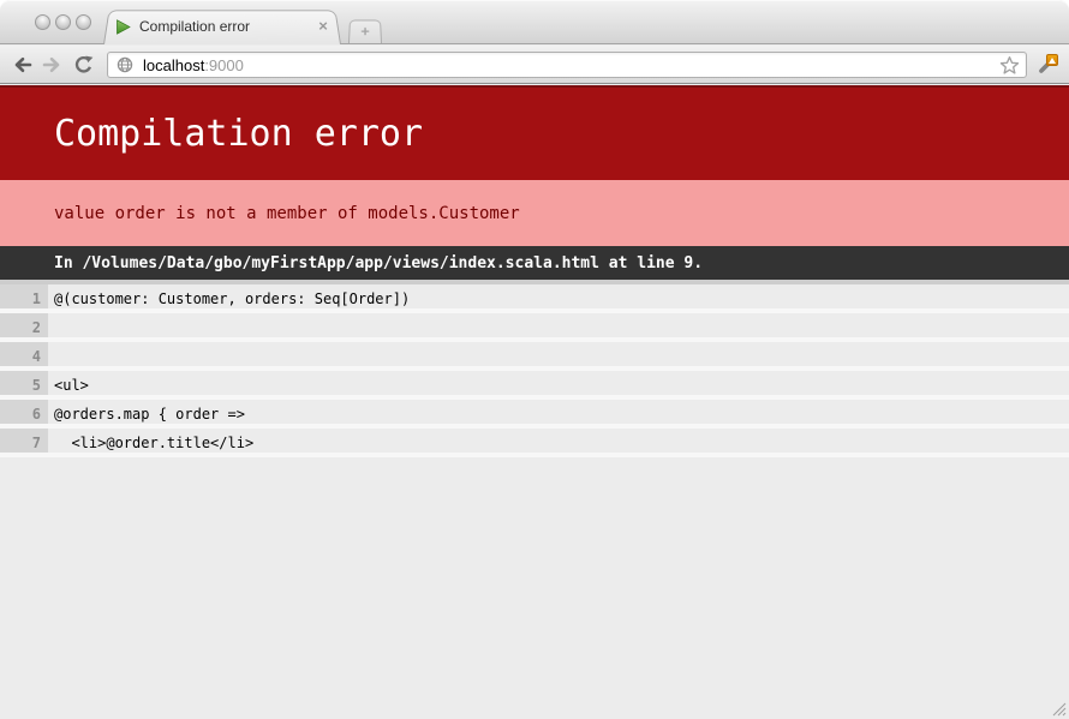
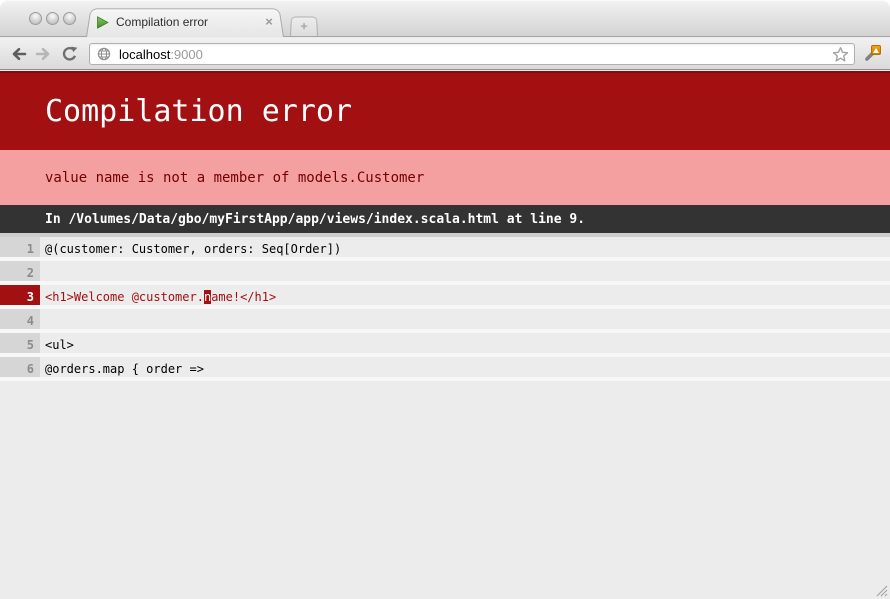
  Compilation error
  ×
  localhost:9000
  Compilation error
- value order is not a member of models.Customer
+ value name is not a member of models.Customer
  In /Volumes/Data/gbo/myFirstApp/app/views/index.scala.html at line 9.
  1
  @(customer: Customer, orders: Seq[Order])
  2
+ 3
+ <h1>Welcome @customer.name!</h1>
  4
  5
  <ul>
  6
  @orders.map { order =>
- 7
- <li>@order.title</li>
